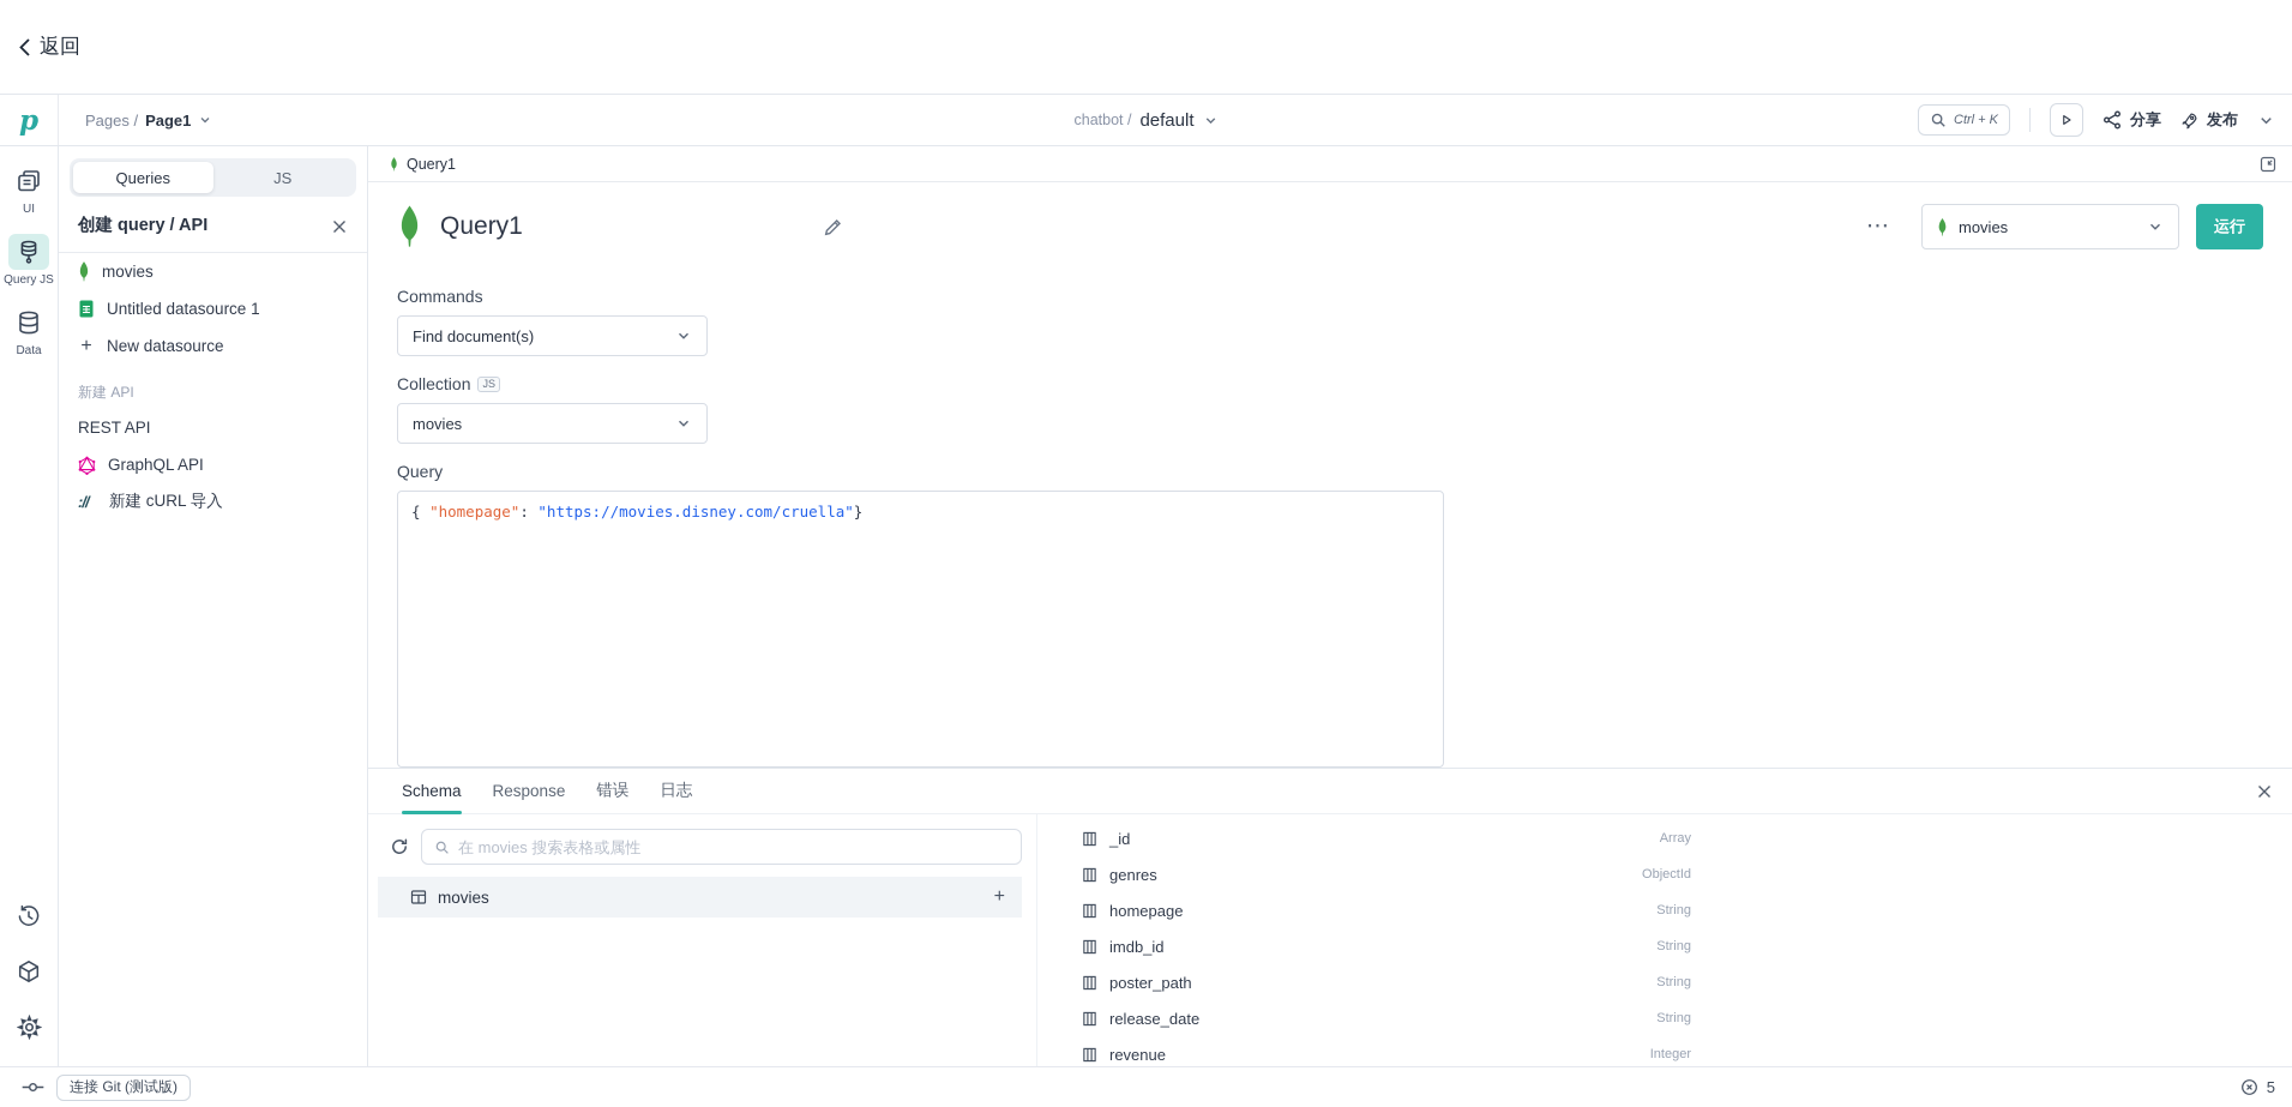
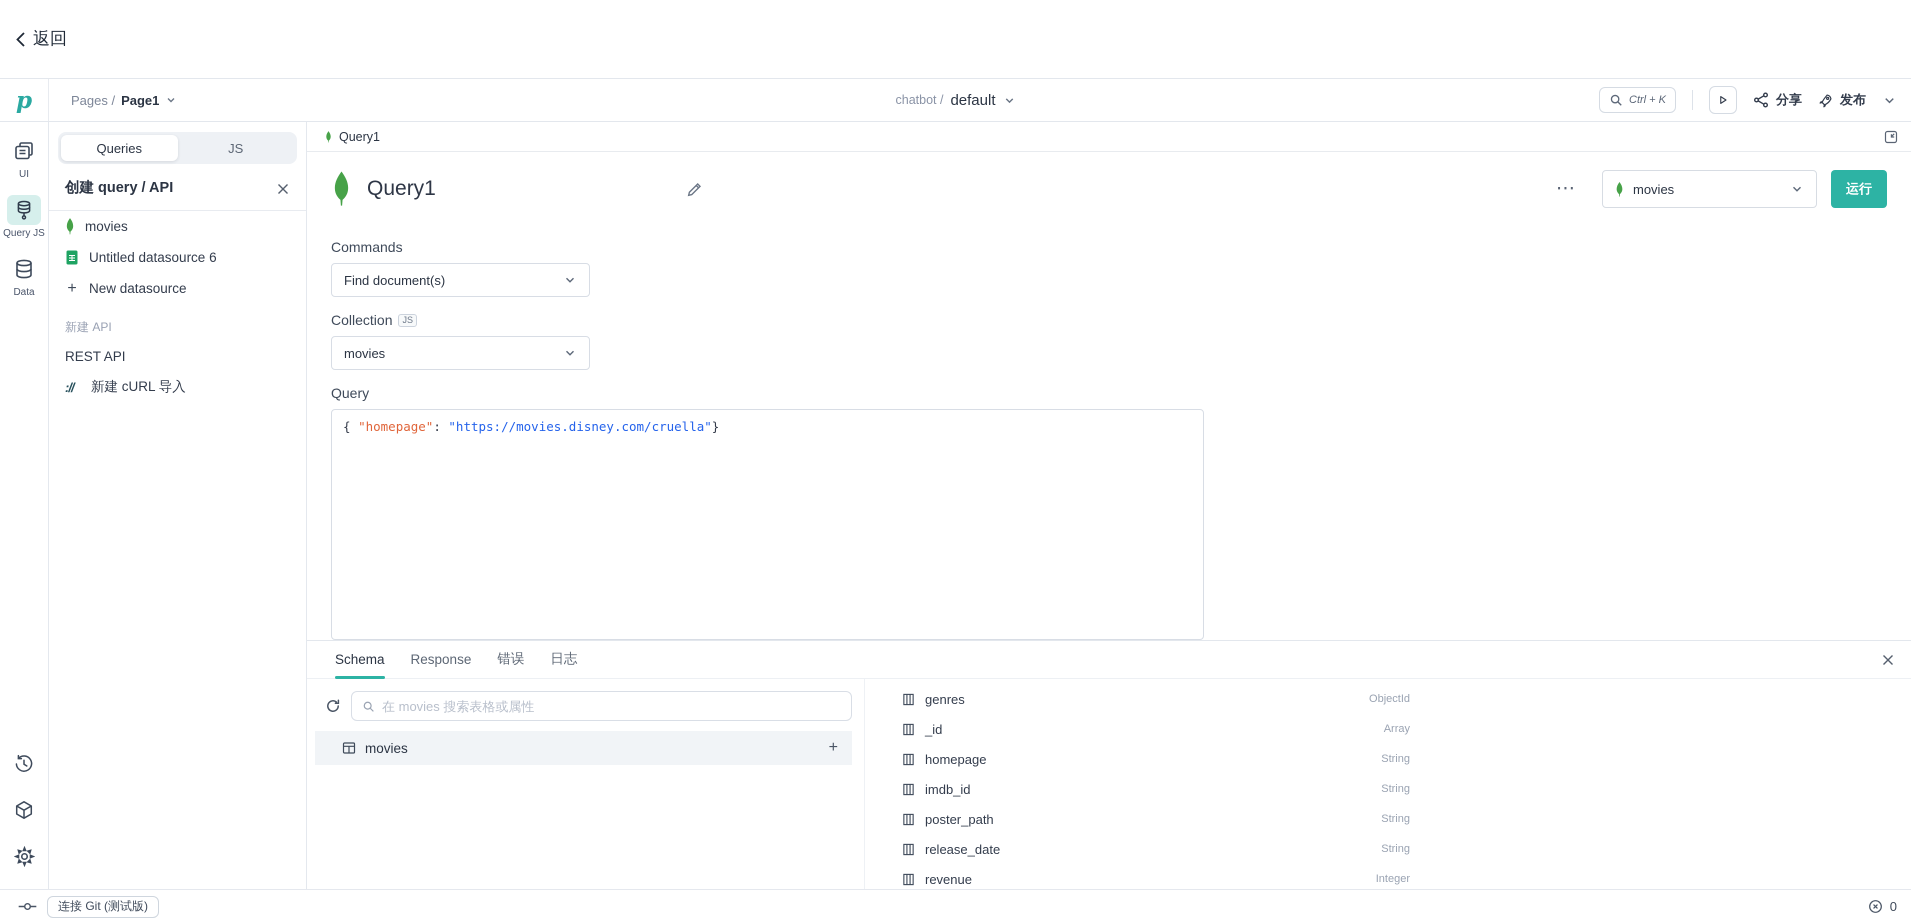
  返回
  p
  Pages /
  Page1
  chatbot /
  default
  Ctrl + K
  分享
  发布
  UI
  Query JS
  Data
  Queries
  JS
  创建 query / API
  movies
- Untitled datasource 1
+ Untitled datasource 6
  +
  New datasource
  新建 API
  REST API
- GraphQL API
  ://
  新建 cURL 导入
  Query1
  Query1
  ⋯
  movies
  运行
  Commands
  Find document(s)
  Collection
  JS
  movies
  Query
  { "homepage": "https://movies.disney.com/cruella"}
  Schema
  Response
  错误
  日志
  在 movies 搜索表格或属性
  movies
  +
- _id
+ genres
- Array
+ ObjectId
- genres
+ _id
- ObjectId
+ Array
  homepage
  String
  imdb_id
  String
  poster_path
  String
  release_date
  String
  revenue
  Integer
  连接 Git (测试版)
- 5
+ 0
